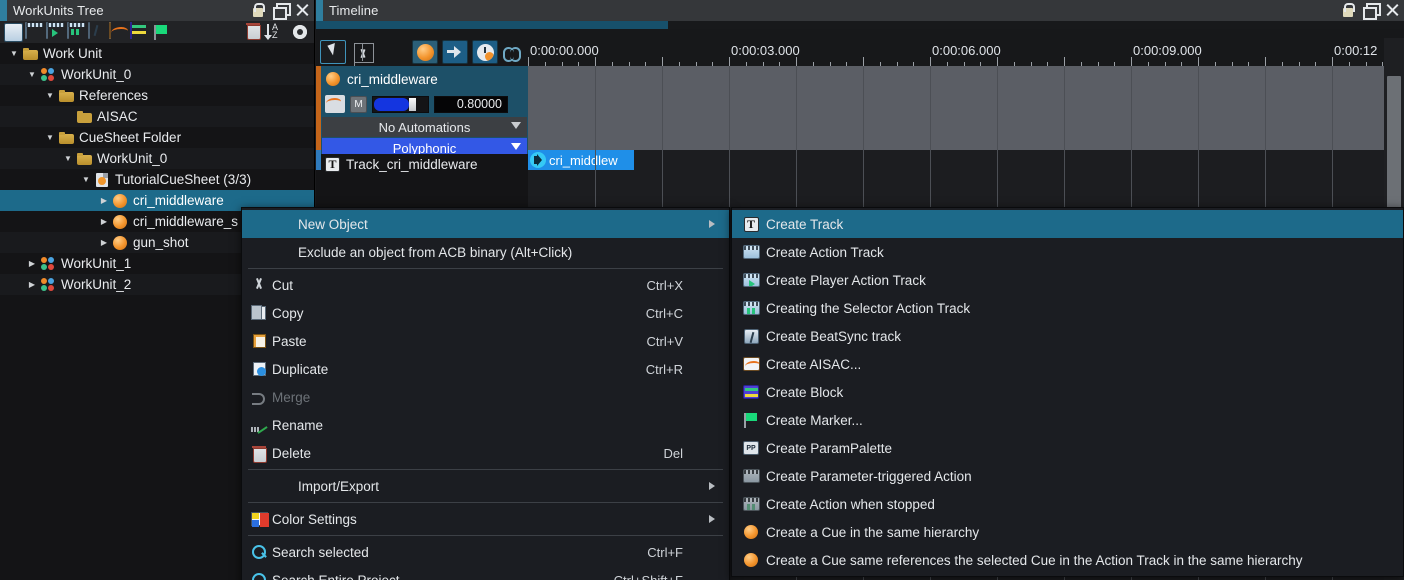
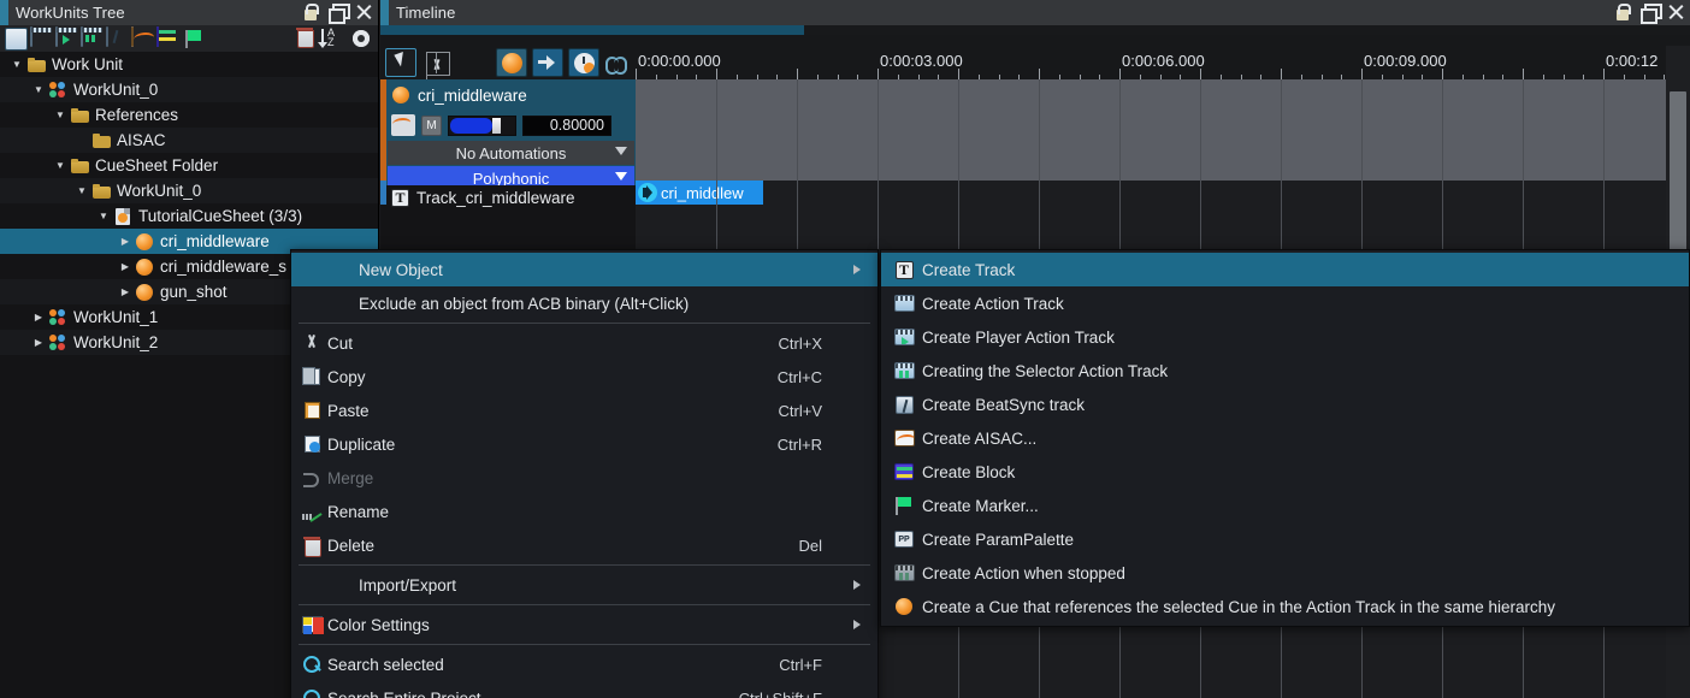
  WorkUnits Tree
  A
  Z
  ▼
  Work Unit
  ▼
  WorkUnit_0
  ▼
  References
  AISAC
  ▼
  CueSheet Folder
  ▼
  WorkUnit_0
  ▼
  TutorialCueSheet (3/3)
  ▶
  cri_middleware
  ▶
  cri_middleware_s
  ▶
  gun_shot
  ▶
  WorkUnit_1
  ▶
  WorkUnit_2
  Timeline
  cri_middleware
  M
  0.80000
  No Automations
  Polyphonic
  T
  Track_cri_middleware
  0:00:00.000
  0:00:03.000
  0:00:06.000
  0:00:09.000
  0:00:12
  cri_midlew
  New Object
  Exclude an object from ACB binary (Alt+Click)
  Cut
  Ctrl+X
  Copy
  Ctrl+C
  Paste
  Ctrl+V
  Duplicate
  Ctrl+R
  Merge
  Rename
  Delete
  Del
  Import/Export
  Color Settings
  Search selected
  Ctrl+F
  T
  Create Track
  Create Action Track
  Create Player Action Track
  Creating the Selector Action Track
  Create BeatSync track
  Create AISAC...
  Create Block
  Create Marker...
  Create ParamPalette
- Create Parameter-triggered Action
  Create Action when stopped
- Create a Cue in the same hierarchy
- Create a Cue same references the selected Cue in the Action Track in the same hierarchy
+ Create a Cue that references the selected Cue in the Action Track in the same hierarchy
